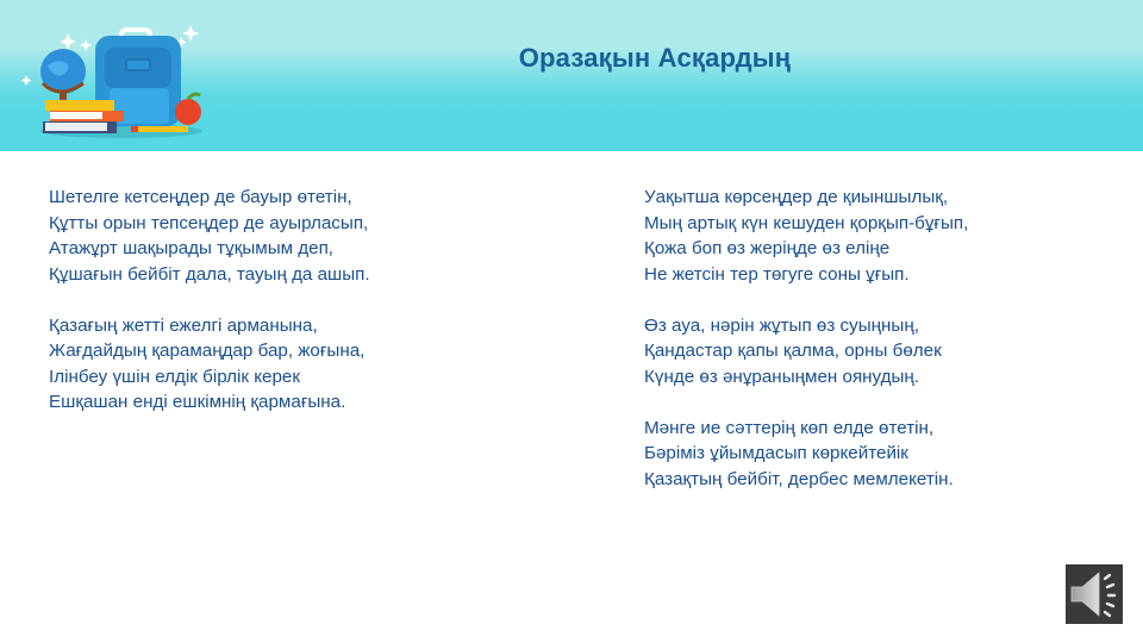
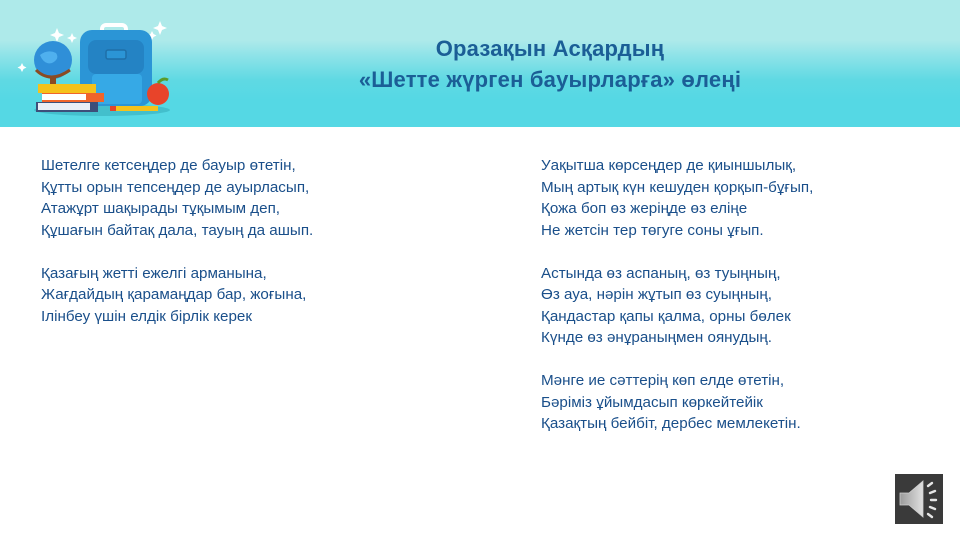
  Оразақын Асқардың
+ «Шетте жүрген бауырларға» өлеңі
  Шетелге кетсеңдер де бауыр өтетін,
  Құтты орын тепсеңдер де ауырласып,
  Атажұрт шақырады тұқымым деп,
- Құшағын бейбіт дала, тауың да ашып.
+ Құшағын байтақ дала, тауың да ашып.
  Қазағың жетті ежелгі арманына,
  Жағдайдың қарамаңдар бар, жоғына,
  Ілінбеу үшін елдік бірлік керек
- Ешқашан енді ешкімнің қармағына.
  Уақытша көрсеңдер де қиыншылық,
  Мың артық күн кешуден қорқып-бұғып,
  Қожа боп өз жеріңде өз еліңе
  Не жетсін тер төгуге соны ұғып.
+ Астында өз аспаның, өз туыңның,
  Өз ауа, нәрін жұтып өз суыңның,
  Қандастар қапы қалма, орны бөлек
  Күнде өз әнұраныңмен оянудың.
  Мәнге ие сәттерің көп елде өтетін,
  Бәріміз ұйымдасып көркейтейік
  Қазақтың бейбіт, дербес мемлекетін.
